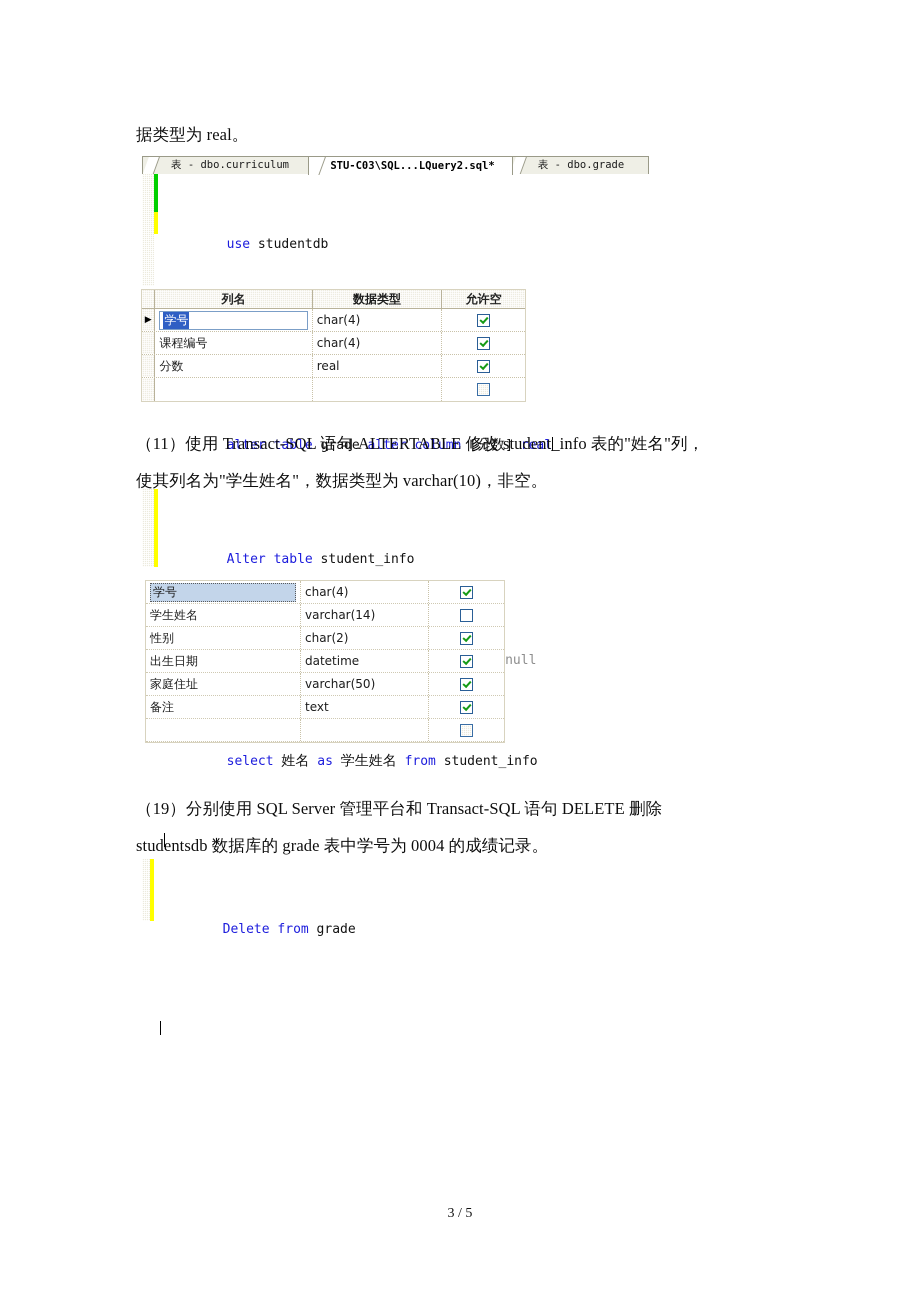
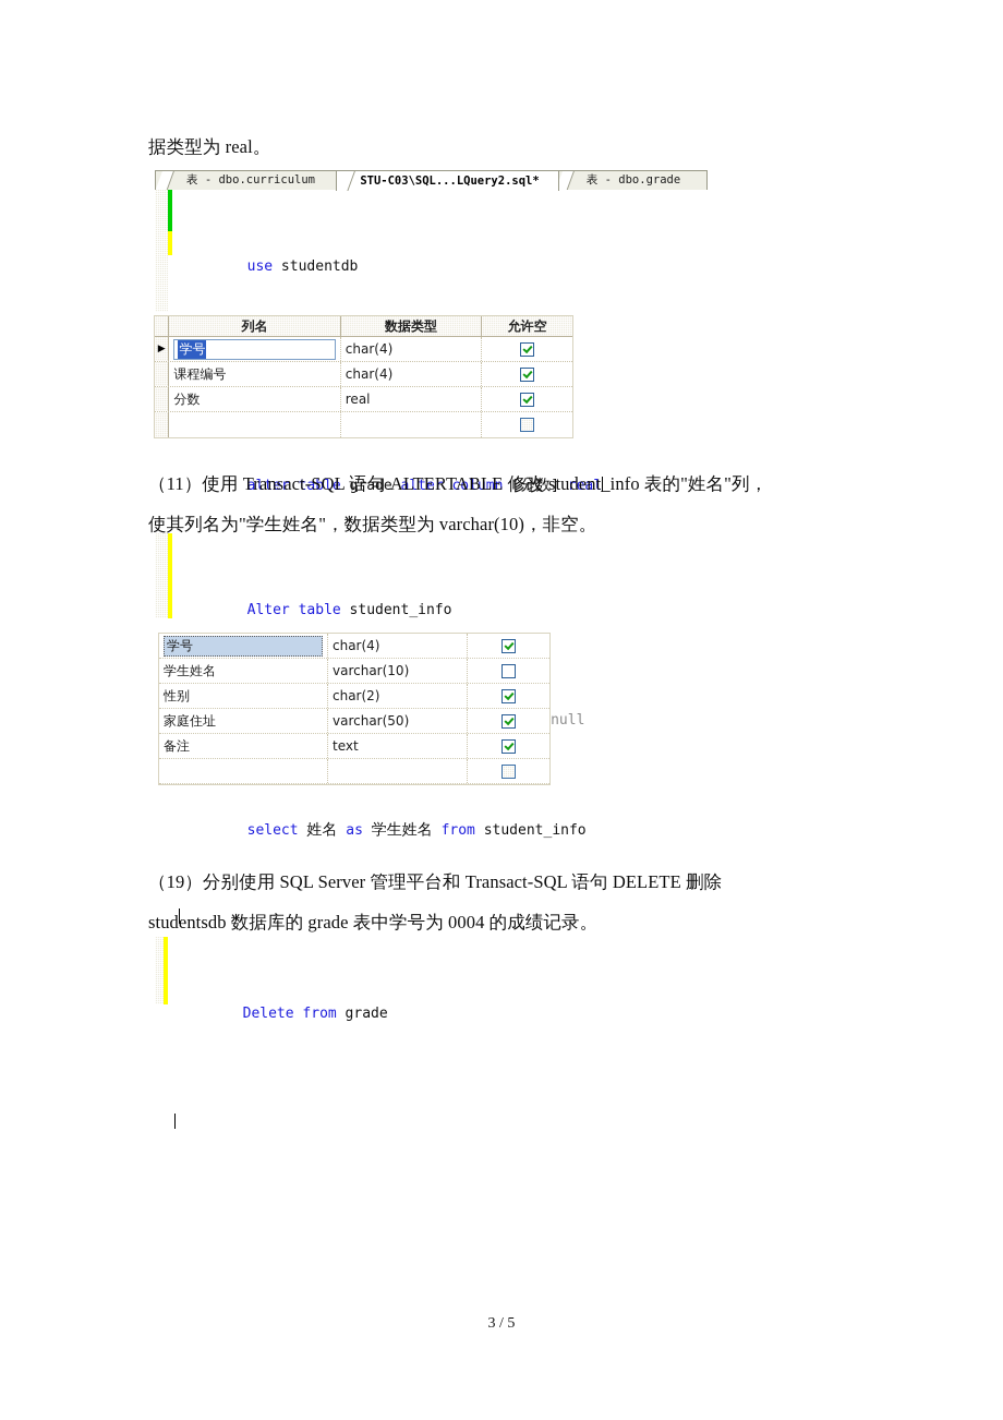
  据类型为 real。
  表 - dbo.curriculum
  STU-C03\SQL...LQuery2.sql*
  表 - dbo.grade
  use studentdb
  alter table grade alter column [分数] real
  列名
  数据类型
  允许空
  ▶
  学号
  char(4)
  课程编号
  char(4)
  分数
  real
  （11）使用 Transact-SQL 语句 ALTERTABLE 修改 student_info 表的"姓名"列，
  使其列名为"学生姓名"，数据类型为 varchar(10)，非空。
  Alter table student_info
  select 姓名 as 学生姓名 from student_info
  学号
  char(4)
  学生姓名
- varchar(14)
+ varchar(10)
  性别
  char(2)
- 出生日期
- datetime
  家庭住址
  varchar(50)
  备注
  text
  （19）分别使用 SQL Server 管理平台和 Transact-SQL 语句 DELETE 删除
  studentsdb 数据库的 grade 表中学号为 0004 的成绩记录。
  Delete from grade
  3 / 5
